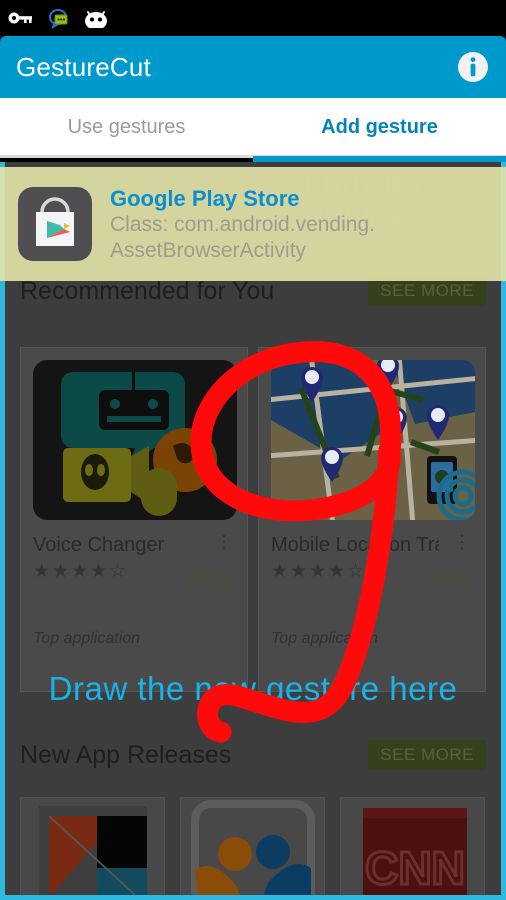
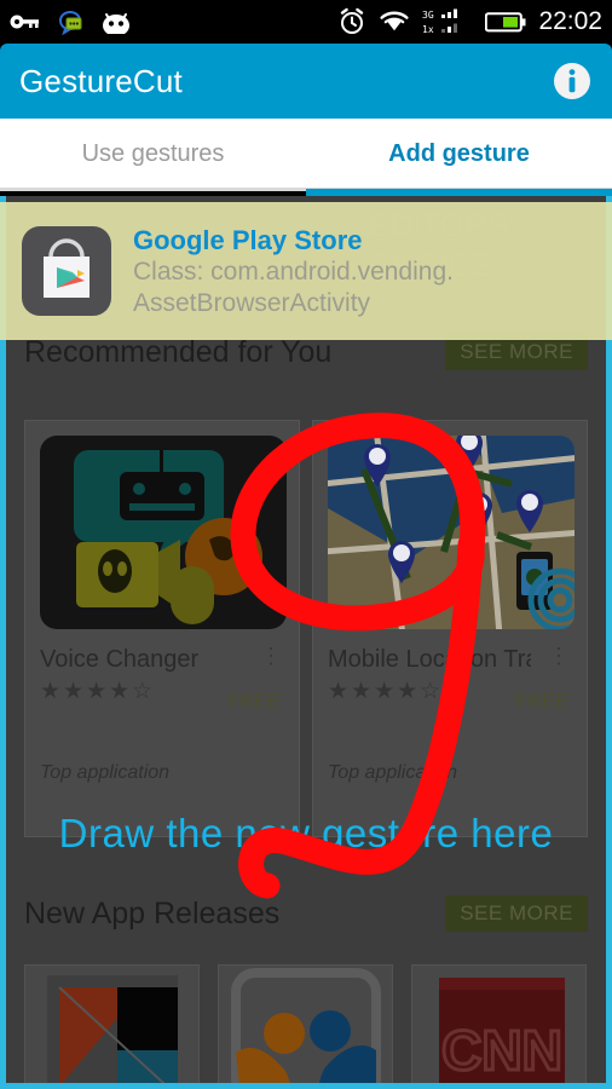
+ 3G
+ 1x
+ 22:02
  GestureCut
  Use gestures
  Add gesture
  Recommended for You
  SEE MORE
  Voice Changer
  FREE
  Top application
  Mobile Locon Tr
  ★★★★☆
  FREE
  Top applican
  New App Releases
  SEE MORE
  CNN
  Draw the n gestre here
  Google Play Store
  Class: com.android.vending.
  AssetBrowserActivity
